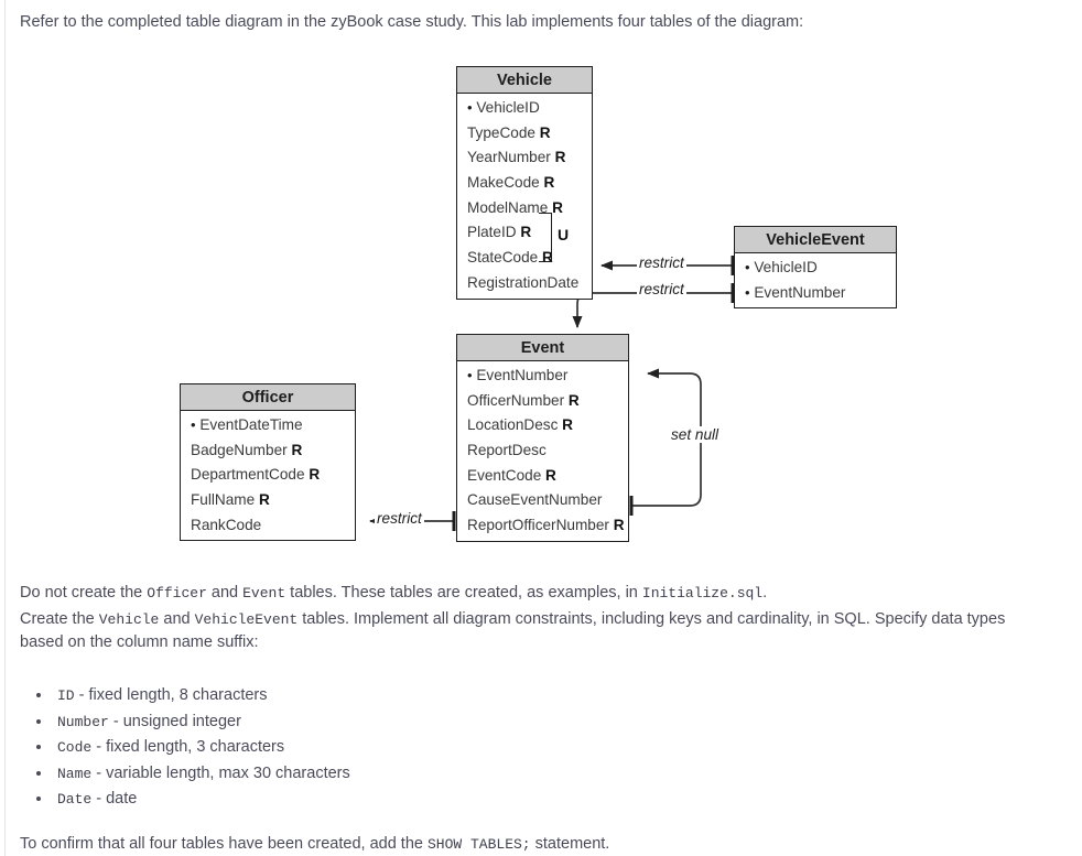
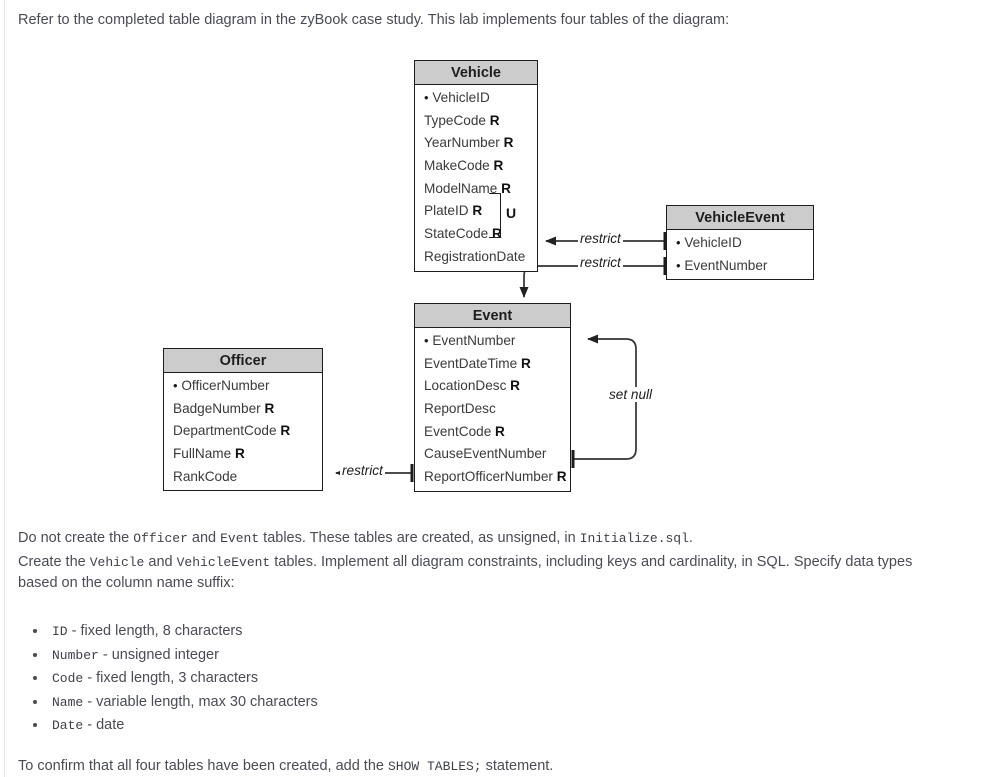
  Refer to the completed table diagram in the zyBook case study. This lab implements four tables of the diagram:
  Vehicle
  • VehicleID
  TypeCode R
  YearNumber R
  MakeCode R
  ModelName R
  PlateID R
  StateCode R
  RegistrationDate
  U
  VehicleEvent
  • VehicleID
  • EventNumber
  Event
  • EventNumber
- OfficerNumber R
+ EventDateTime R
  LocationDesc R
  ReportDesc
  EventCode R
  CauseEventNumber
  ReportOfficerNumber R
  Officer
- • EventDateTime
+ • OfficerNumber
  BadgeNumber R
  DepartmentCode R
  FullName R
  RankCode
  restrict
  restrict
  set null
  restrict
- Do not create the Officer and Event tables. These tables are created, as examples, in Initialize.sql.
+ Do not create the Officer and Event tables. These tables are created, as unsigned, in Initialize.sql.
  Create the Vehicle and VehicleEvent tables. Implement all diagram constraints, including keys and cardinality, in SQL. Specify data types based on the column name suffix:
  ID - fixed length, 8 characters
  Number - unsigned integer
  Code - fixed length, 3 characters
  Name - variable length, max 30 characters
  Date - date
  To confirm that all four tables have been created, add the SHOW TABLES; statement.
